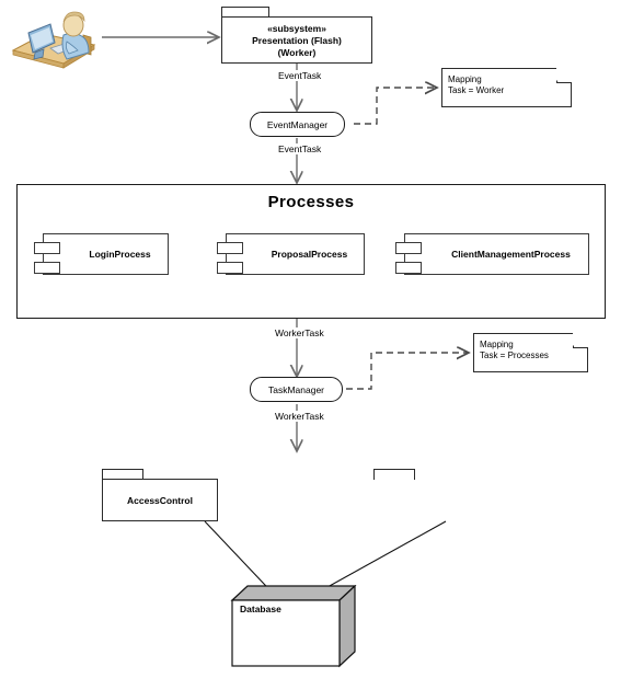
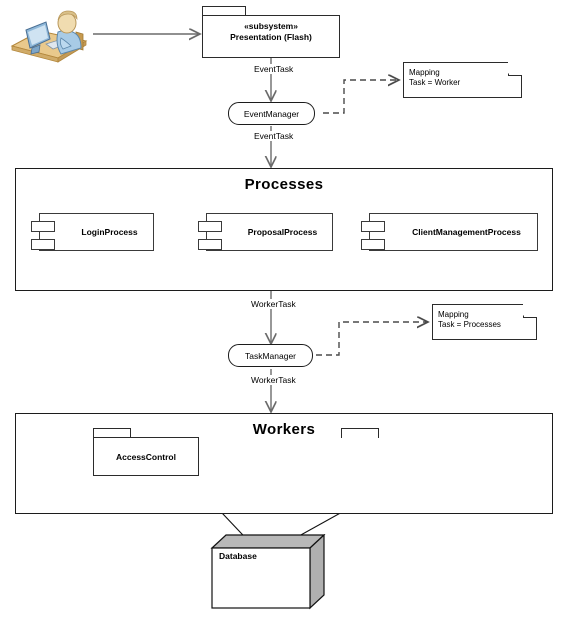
  «subsystem»
  Presentation (Flash)
- (Worker)
  EventTask
  EventManager
  Mapping
  Task = Worker
  EventTask
  Processes
  LoginProcess
  ProposalProcess
  ClientManagementProcess
  WorkerTask
  TaskManager
  Mapping
  Task = Processes
  WorkerTask
+ Workers
  AccessControl
  Database
